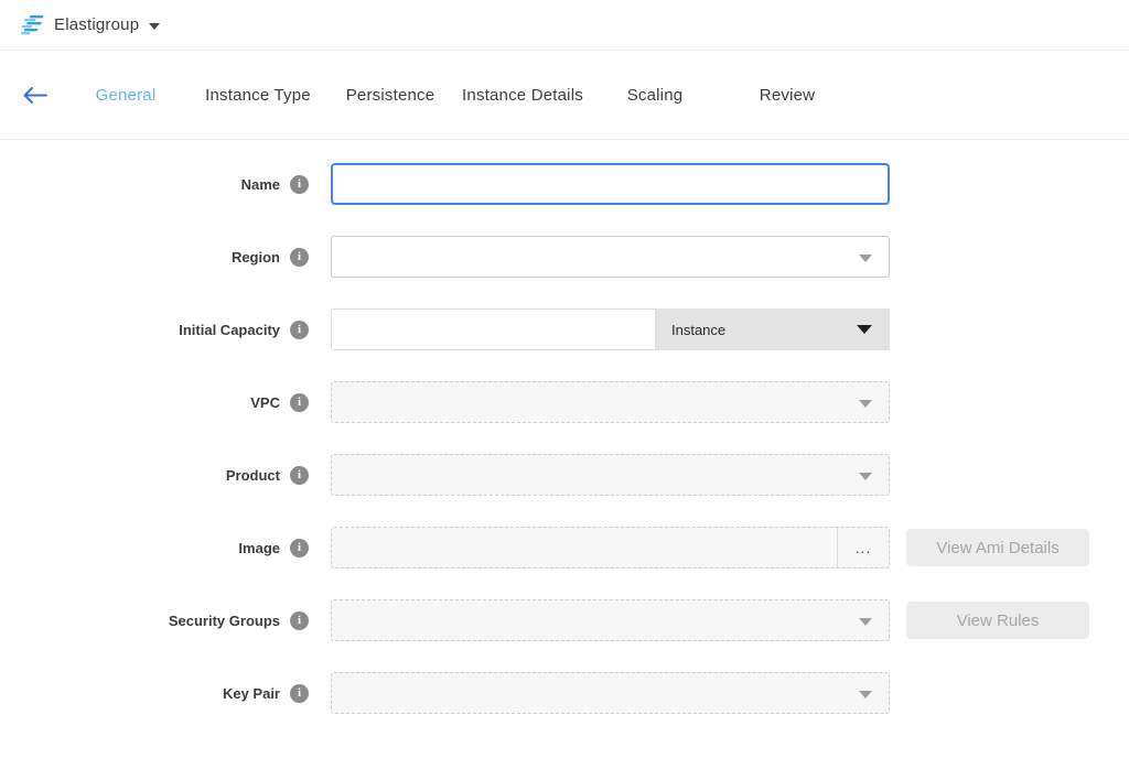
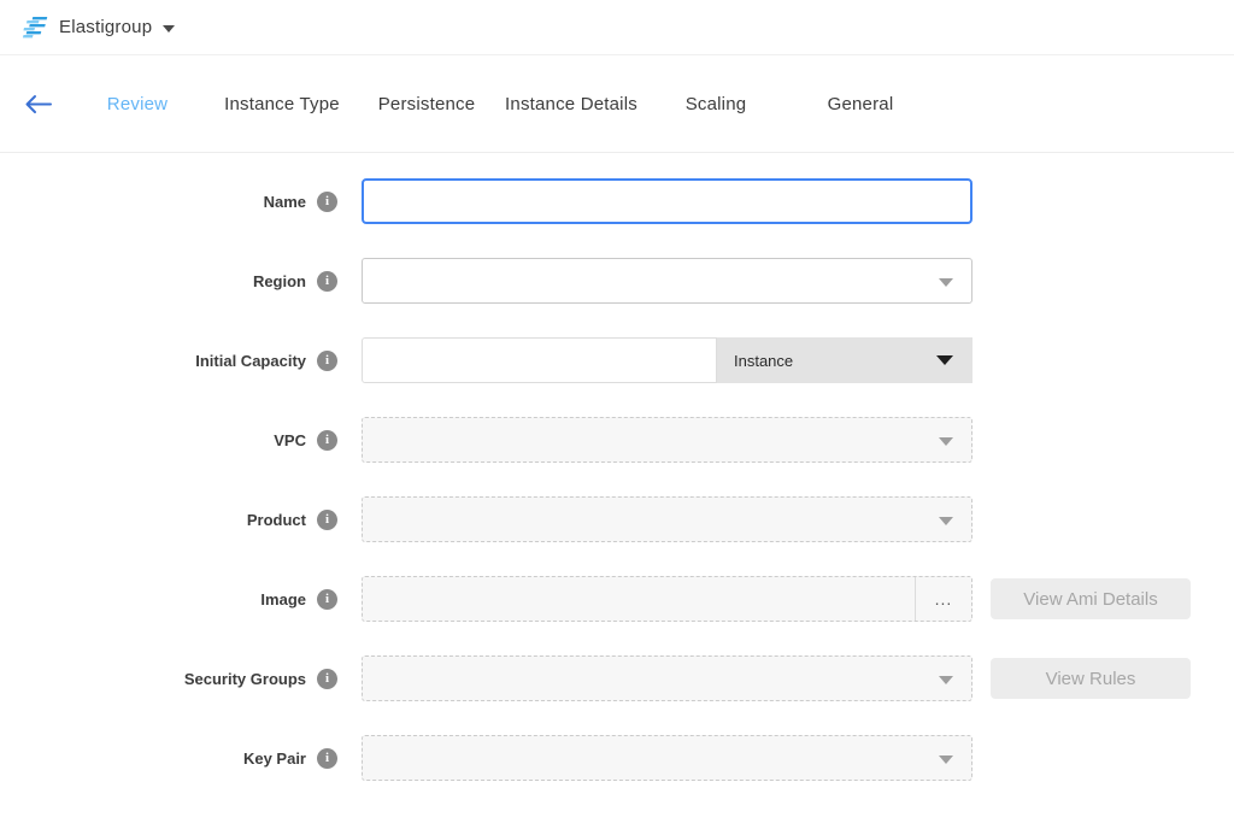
  Elastigroup
- General
+ Review
  Instance Type
  Persistence
  Instance Details
  Scaling
- Review
+ General
  Name
  i
  Region
  i
  Initial Capacity
  i
  Instance
  VPC
  i
  Product
  i
  Image
  i
  ...
  View Ami Details
  Security Groups
  i
  View Rules
  Key Pair
  i
